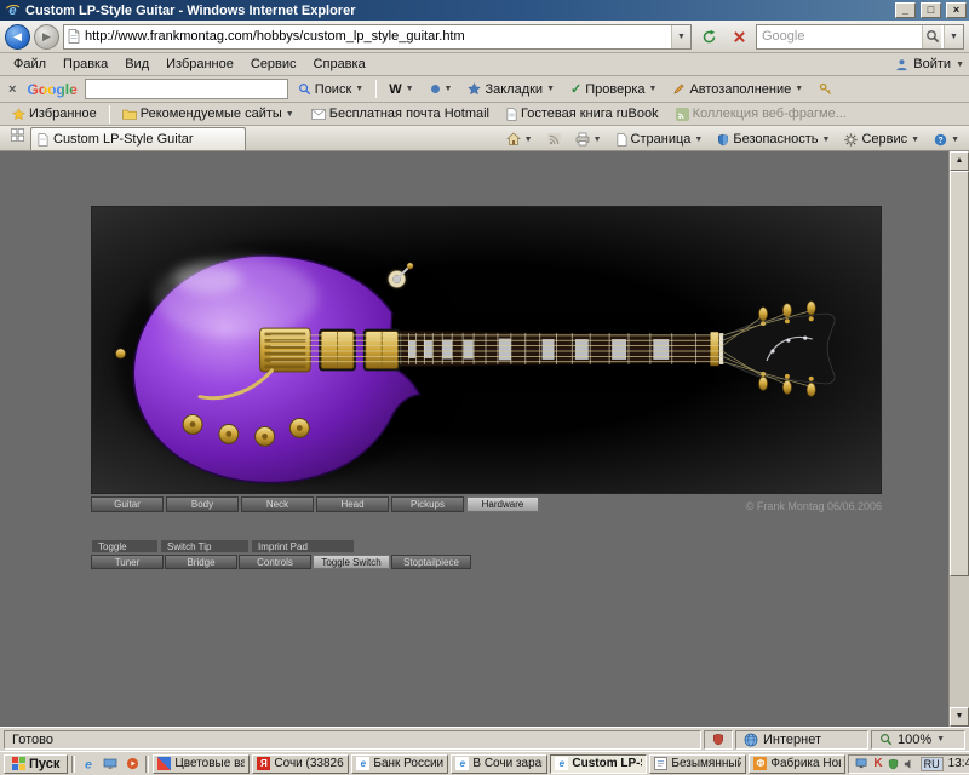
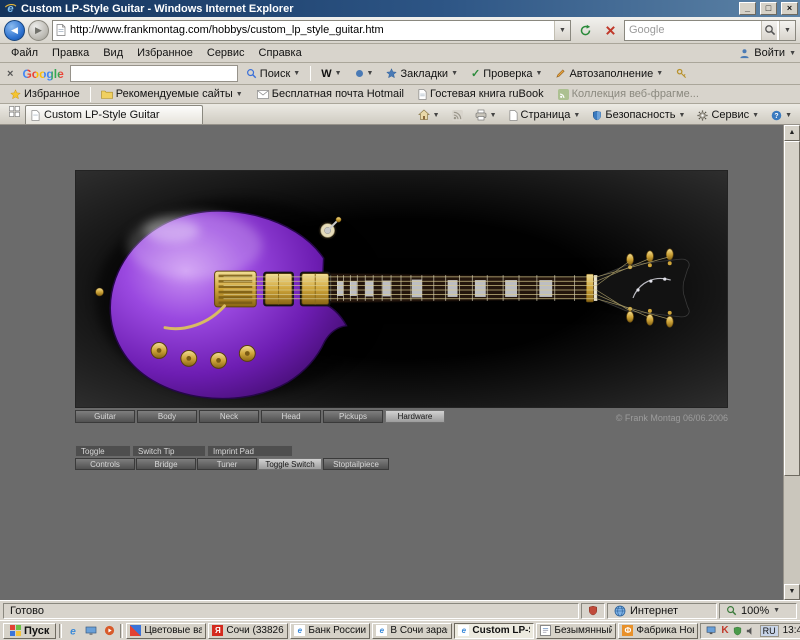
  e
  Custom LP-Style Guitar - Windows Internet Explorer
  _
  □
  ×
  ◀
  ▶
  http://www.frankmontag.com/hobbys/custom_lp_style_guitar.htm
  Google
  Файл
  Правка
  Вид
  Избранное
  Сервис
  Справка
  Войти
  ×
  Google
  Поиск
  W
  Закладки
  ✓
  Проверка
  Автозаполнение
  Избранное
  Рекомендуемые сайты
  Бесплатная почта Hotmail
  Гостевая книга ruBook
  Коллекция веб-фрагме...
  Custom LP-Style Guitar
  Страница
  Безопасность
  Сервис
  Guitar
  Body
  Neck
  Head
  Pickups
  Hardware
  © Frank Montag 06/06.2006
  Toggle
  Switch Tip
  Imprint Pad
- Tuner
+ Controls
  Bridge
- Controls
+ Tuner
  Toggle Switch
  Stoptailpiece
  Готово
  Интернет
  100%
  Пуск
  e
  Я
  e
  e
  e
  Ф
  K
  RU
  13:4
